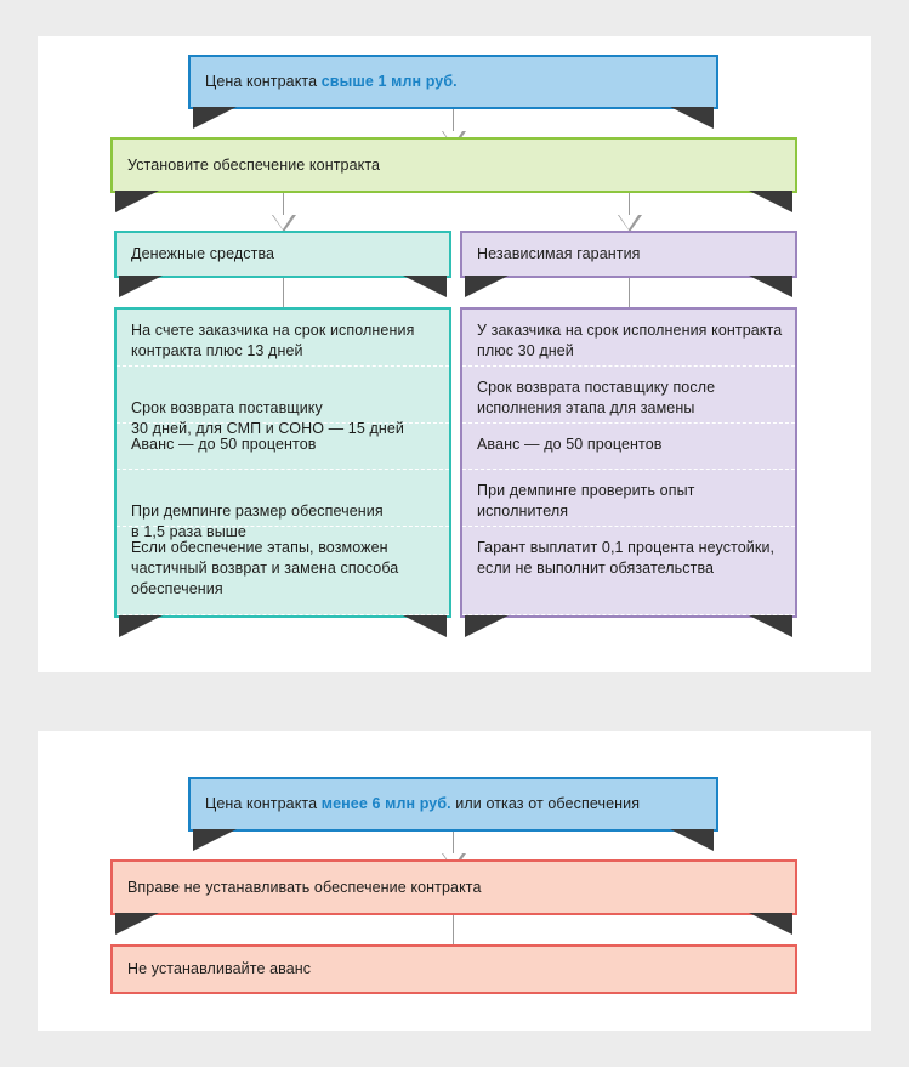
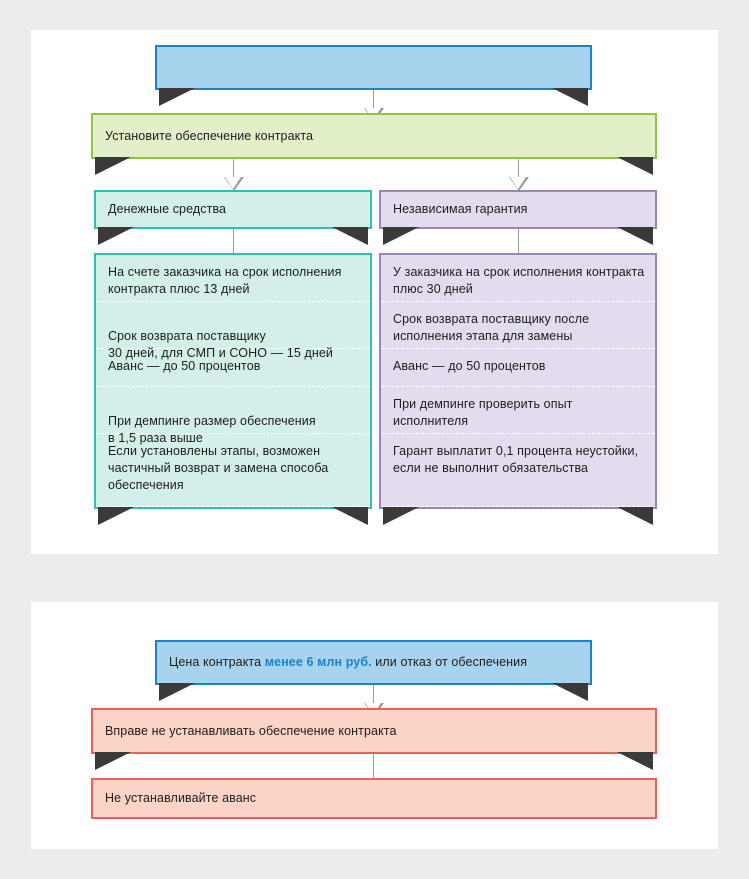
- Цена контракта свыше 1 млн руб.
  Установите обеспечение контракта
  Денежные средства
  Независимая гарантия
  На счете заказчика на срок исполнения контракта плюс 13 дней
  Срок возврата поставщику
  30 дней, для СМП и СОНО — 15 дней
  Аванс — до 50 процентов
  При демпинге размер обеспечения
  в 1,5 раза выше
- Если обеспечение этапы, возможен частичный возврат и замена способа обеспечения
+ Если установлены этапы, возможен частичный возврат и замена способа обеспечения
  У заказчика на срок исполнения контракта плюс 30 дней
  Срок возврата поставщику после исполнения этапа для замены
  Аванс — до 50 процентов
  При демпинге проверить опыт исполнителя
  Гарант выплатит 0,1 процента неустойки, если не выполнит обязательства
  Цена контракта менее 6 млн руб. или отказ от обеспечения
  Вправе не устанавливать обеспечение контракта
  Не устанавливайте аванс
